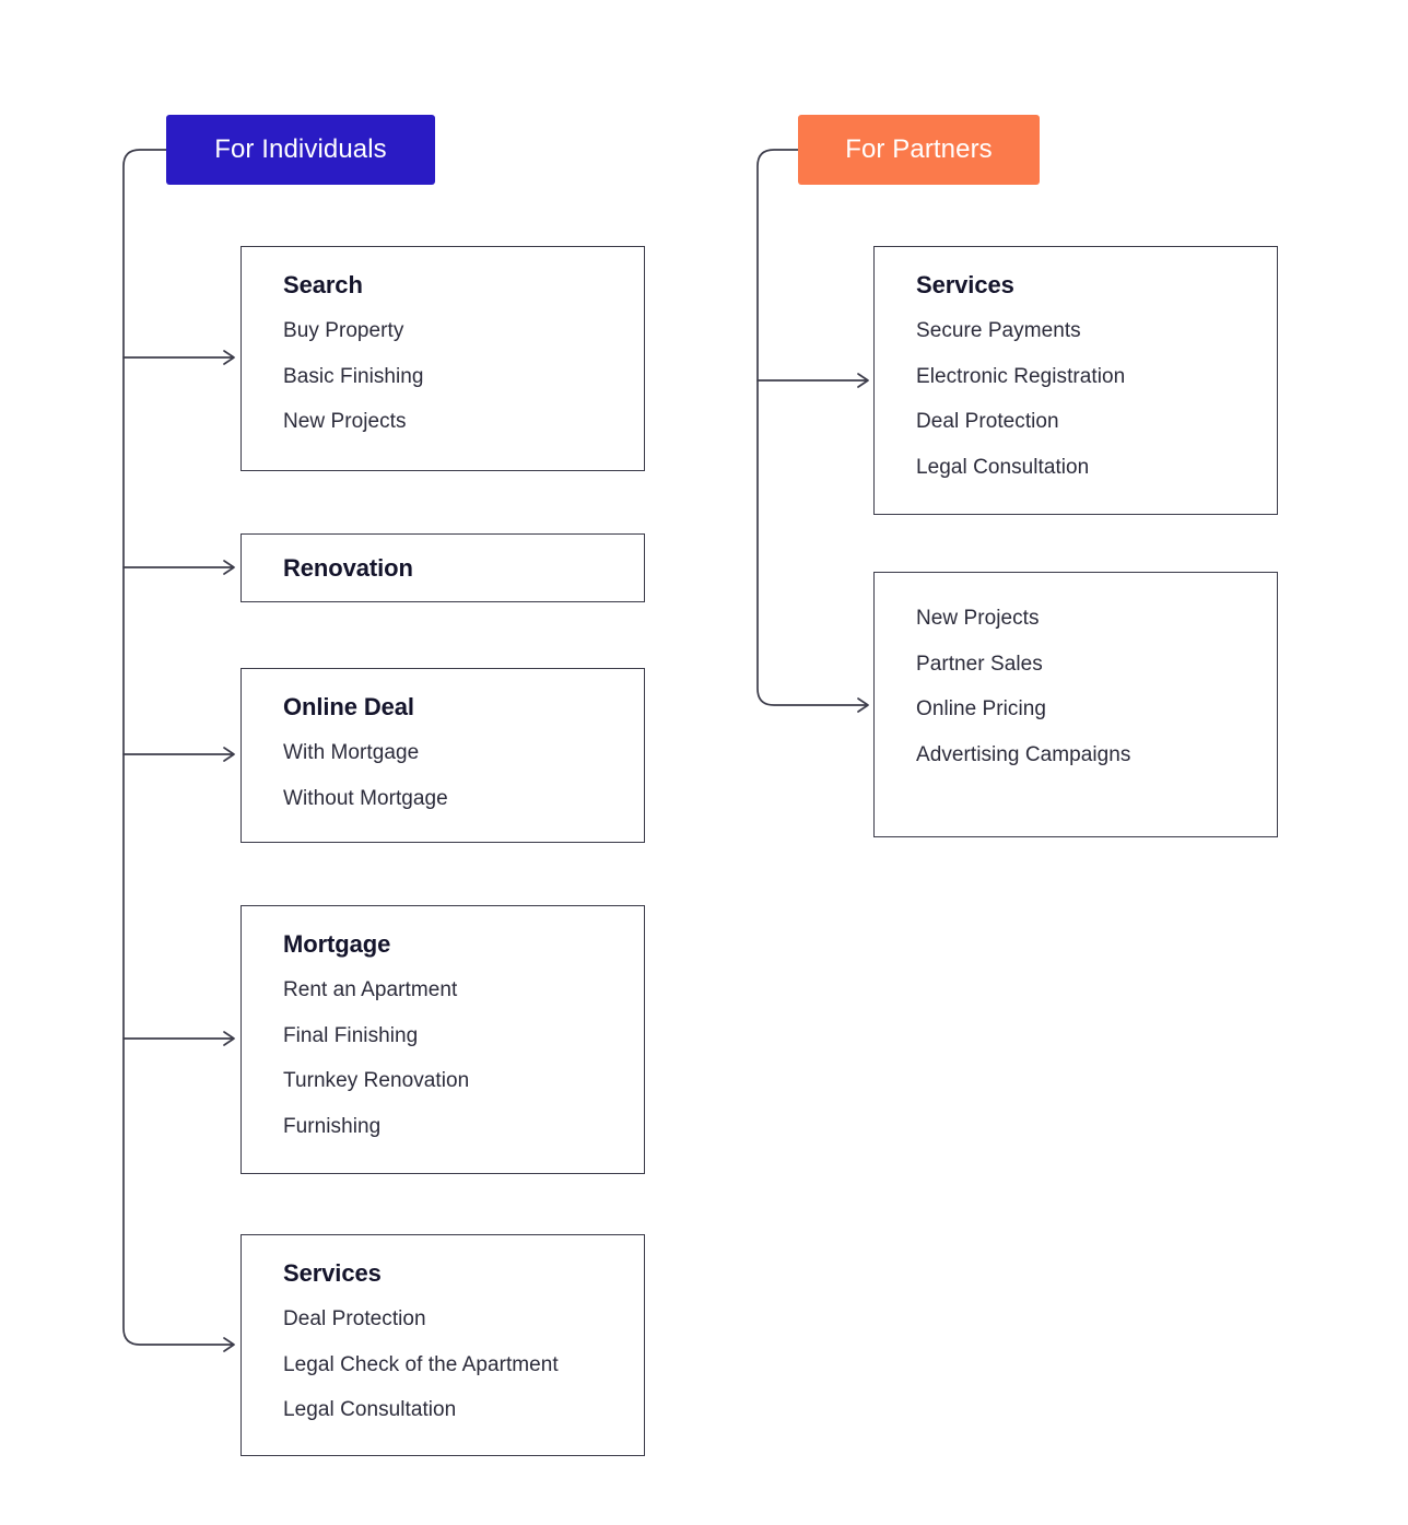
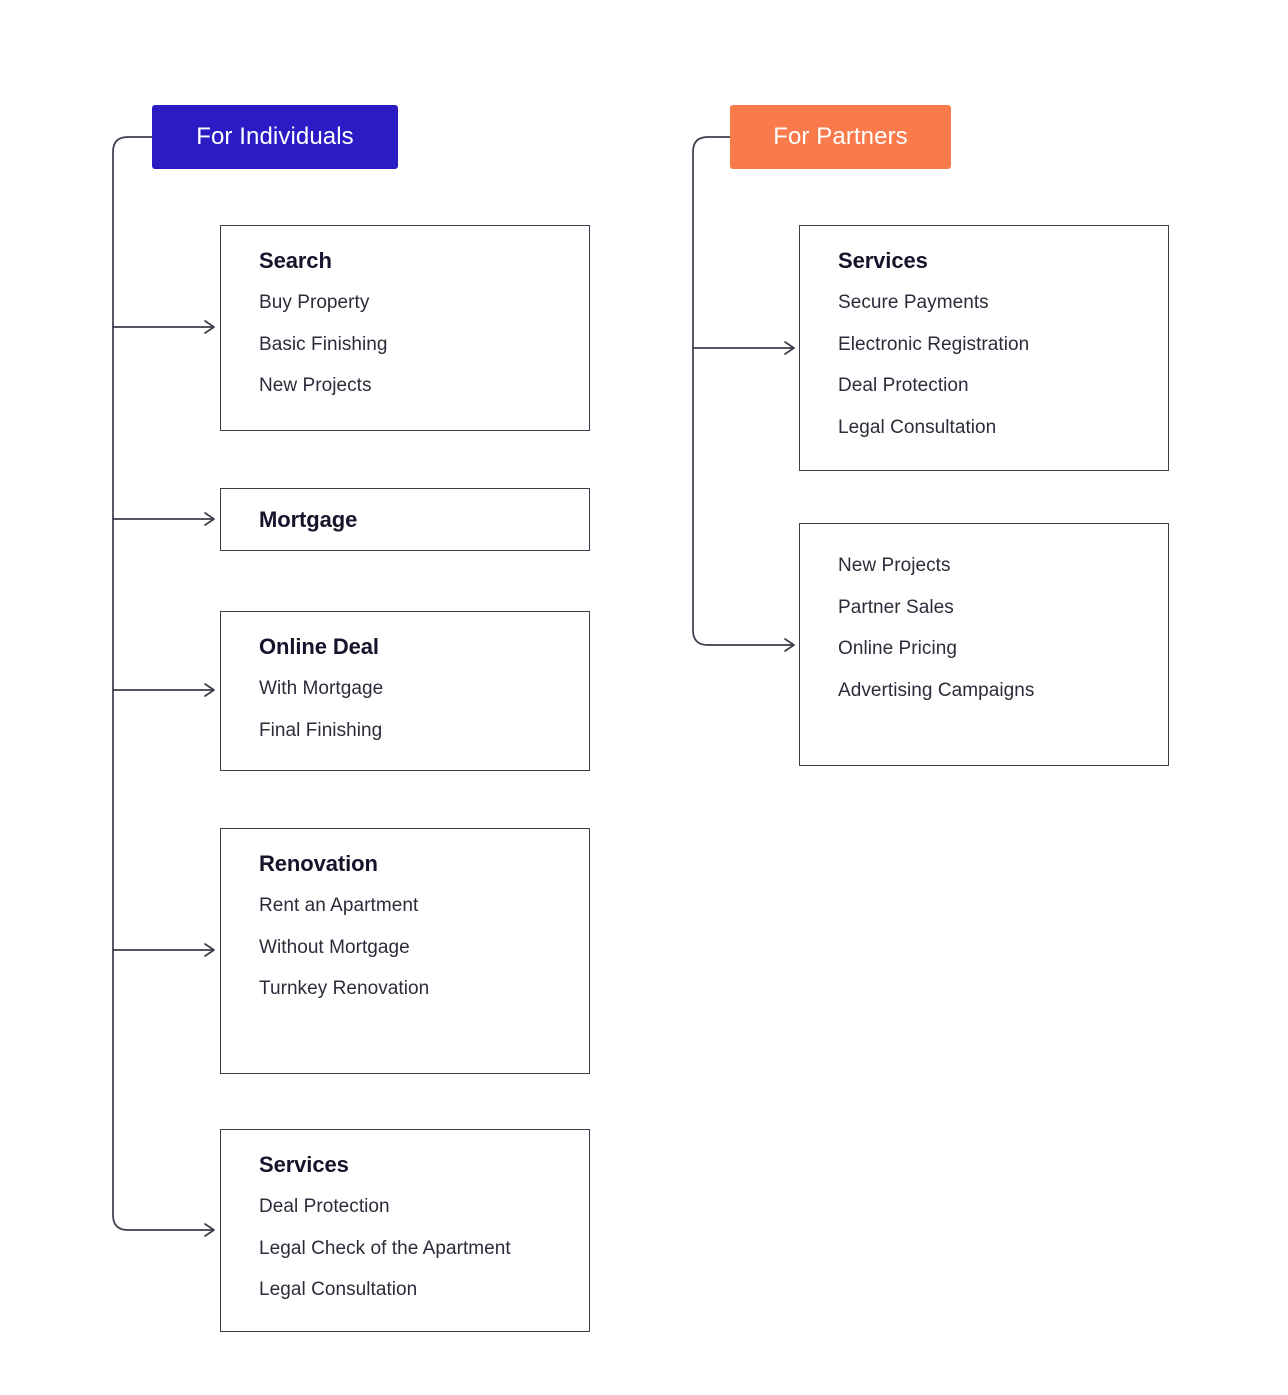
  For Individuals
  For Partners
  Search
  Buy Property
  Basic Finishing
  New Projects
- Renovation
+ Mortgage
  Online Deal
  With Mortgage
- Without Mortgage
+ Final Finishing
- Mortgage
+ Renovation
  Rent an Apartment
- Final Finishing
+ Without Mortgage
  Turnkey Renovation
- Furnishing
  Services
  Deal Protection
  Legal Check of the Apartment
  Legal Consultation
  Services
  Secure Payments
  Electronic Registration
  Deal Protection
  Legal Consultation
  New Projects
  Partner Sales
  Online Pricing
  Advertising Campaigns
